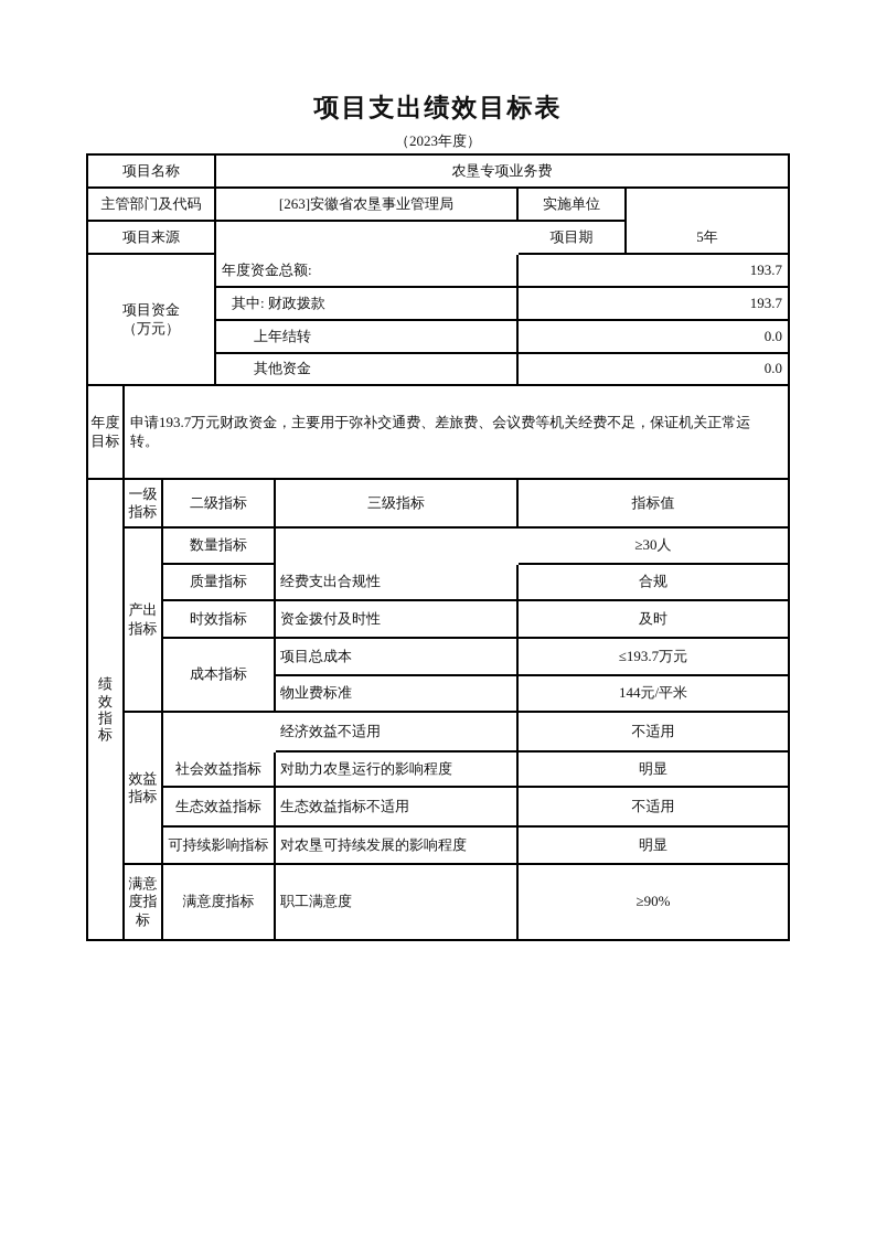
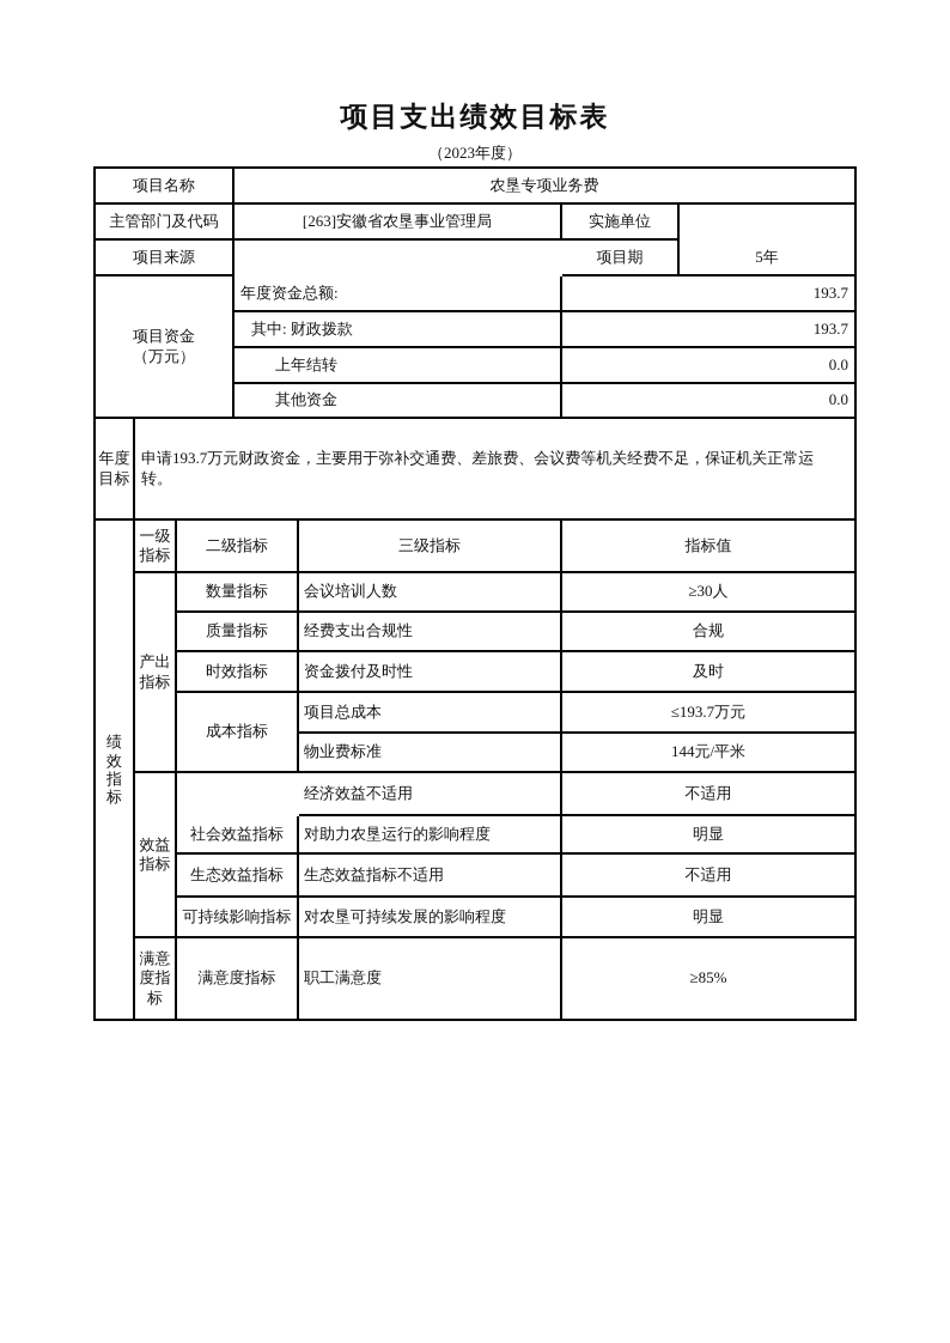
  项目支出绩效目标表
  （2023年度）
  项目名称
  农垦专项业务费
  主管部门及代码
  [263]安徽省农垦事业管理局
  实施单位
  项目来源
  项目期
  5年
  项目资金
  （万元）
  年度资金总额:
  193.7
  其中: 财政拨款
  193.7
  上年结转
  0.0
  其他资金
  0.0
  年度目标
  申请193.7万元财政资金，主要用于弥补交通费、差旅费、会议费等机关经费不足，保证机关正常运转。
  绩效指标
  一级指标
  二级指标
  三级指标
  指标值
  产出指标
  数量指标
+ 会议培训人数
  ≥30人
  质量指标
  经费支出合规性
  合规
  时效指标
  资金拨付及时性
  及时
  成本指标
  项目总成本
  ≤193.7万元
  物业费标准
  144元/平米
  效益指标
  经济效益不适用
  不适用
  社会效益指标
  对助力农垦运行的影响程度
  明显
  生态效益指标
  生态效益指标不适用
  不适用
  可持续影响指标
  对农垦可持续发展的影响程度
  明显
  满意度指标
  满意度指标
  职工满意度
- ≥90%
+ ≥85%
